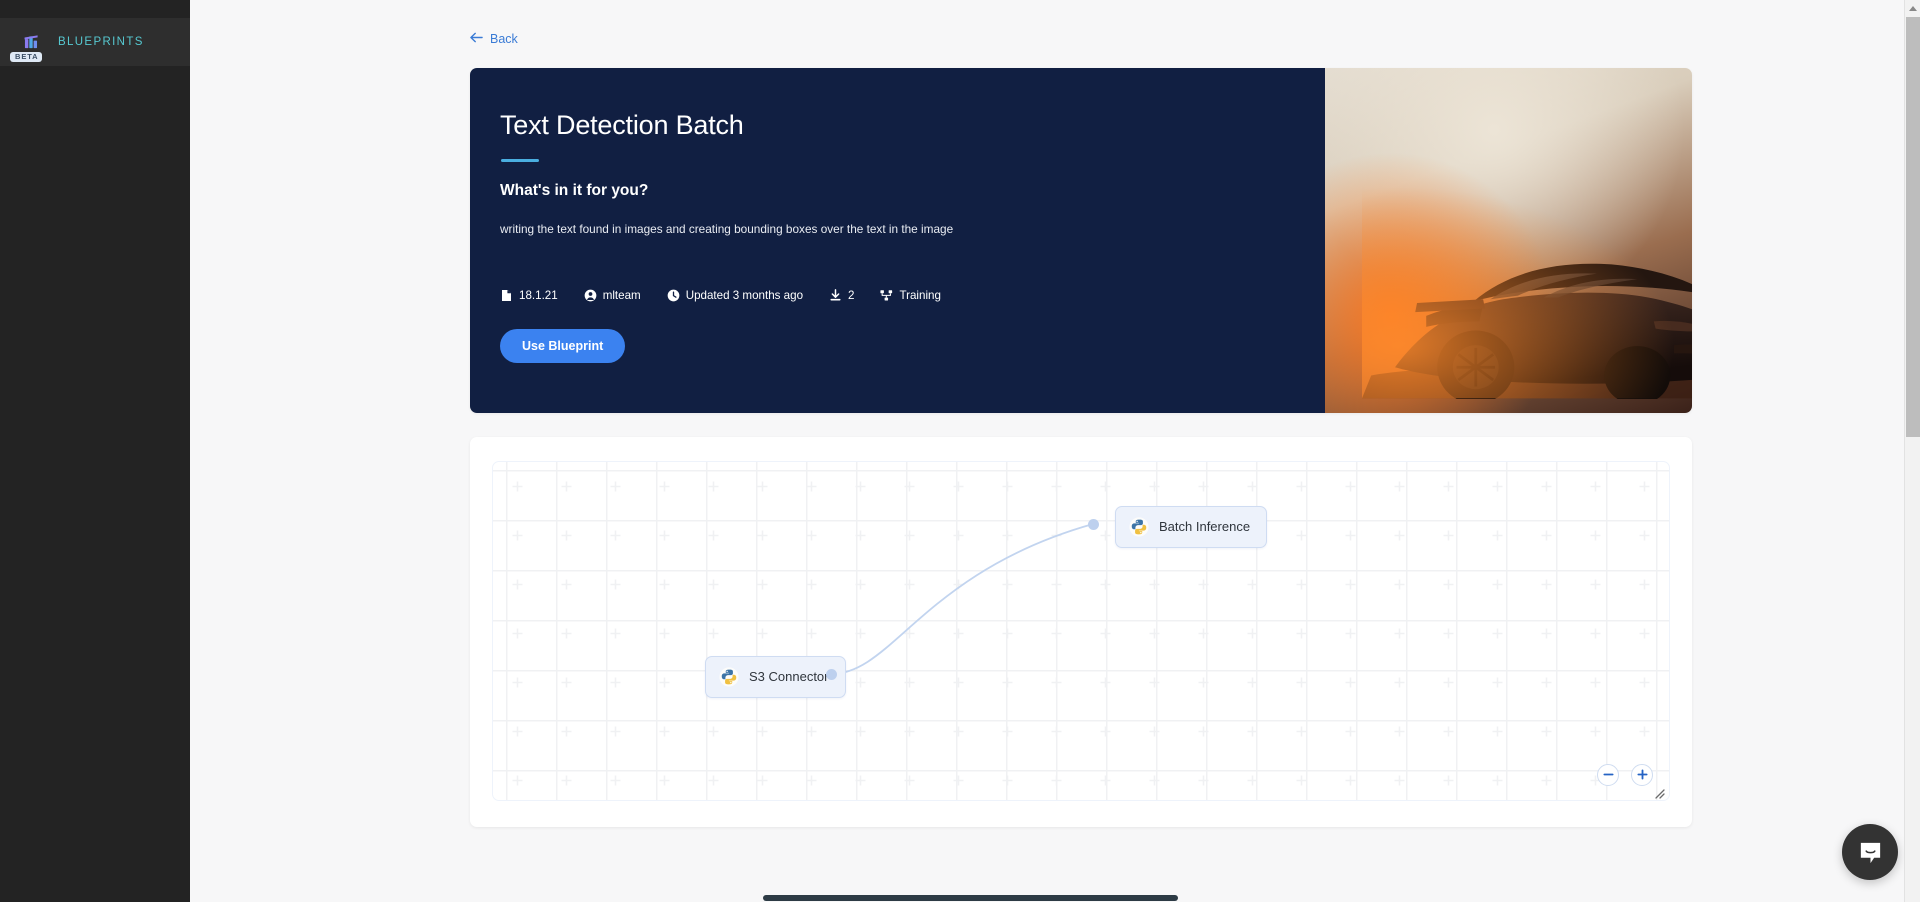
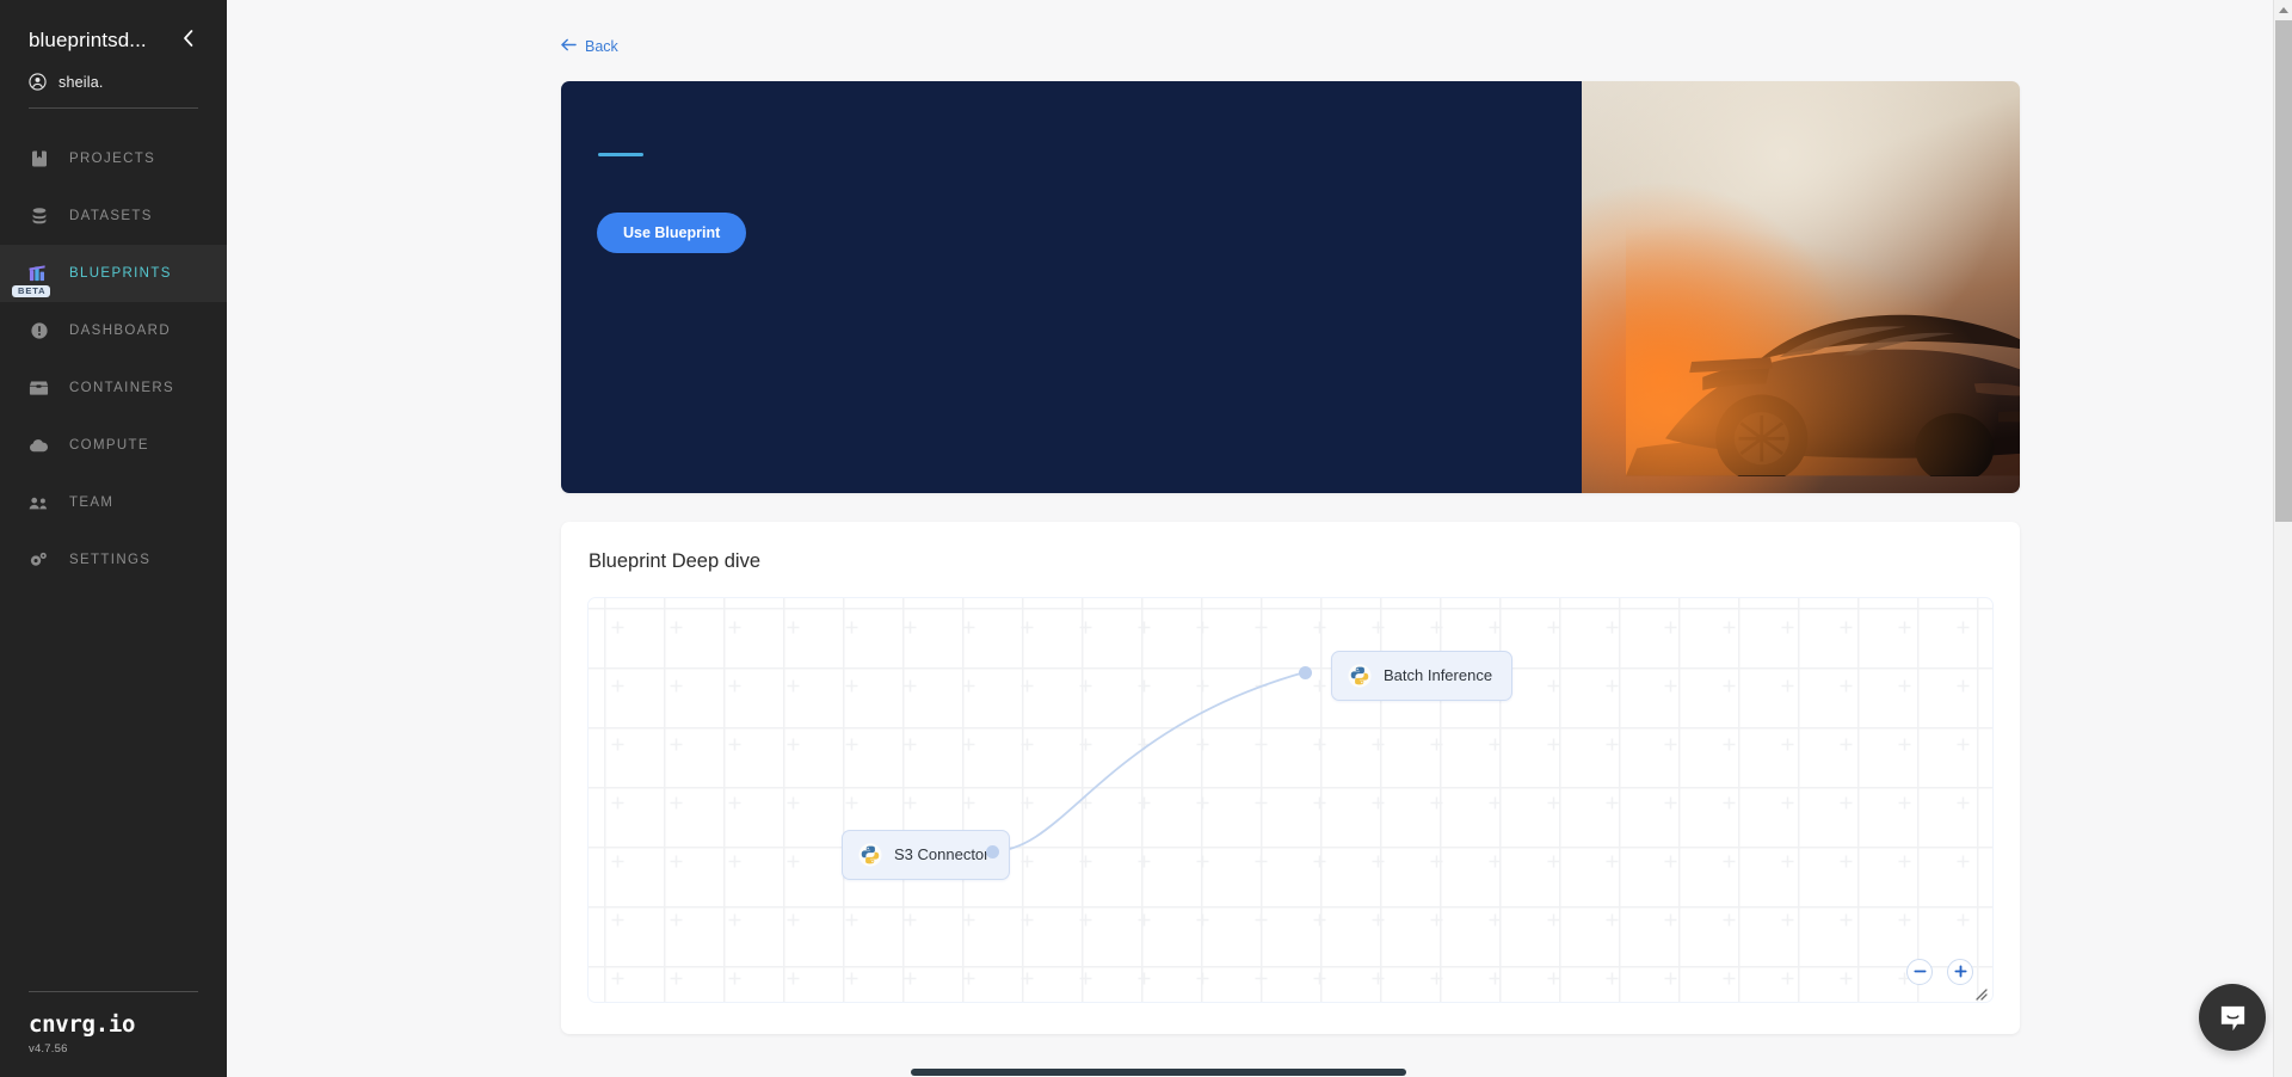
+ blueprintsd...
+ sheila.
+ PROJECTS
+ DATASETS
  BLUEPRINTS
  BETA
+ DASHBOARD
+ CONTAINERS
+ COMPUTE
+ TEAM
+ SETTINGS
+ cnvrg.io
+ v4.7.56
  Back
- Text Detection Batch
- What's in it for you?
- writing the text found in images and creating bounding boxes over the text in the image
- 18.1.21
- mlteam
- Updated 3 months ago
- 2
- Training
  Use Blueprint
+ Blueprint Deep dive
  S3 Connecto
  Batch Inference
